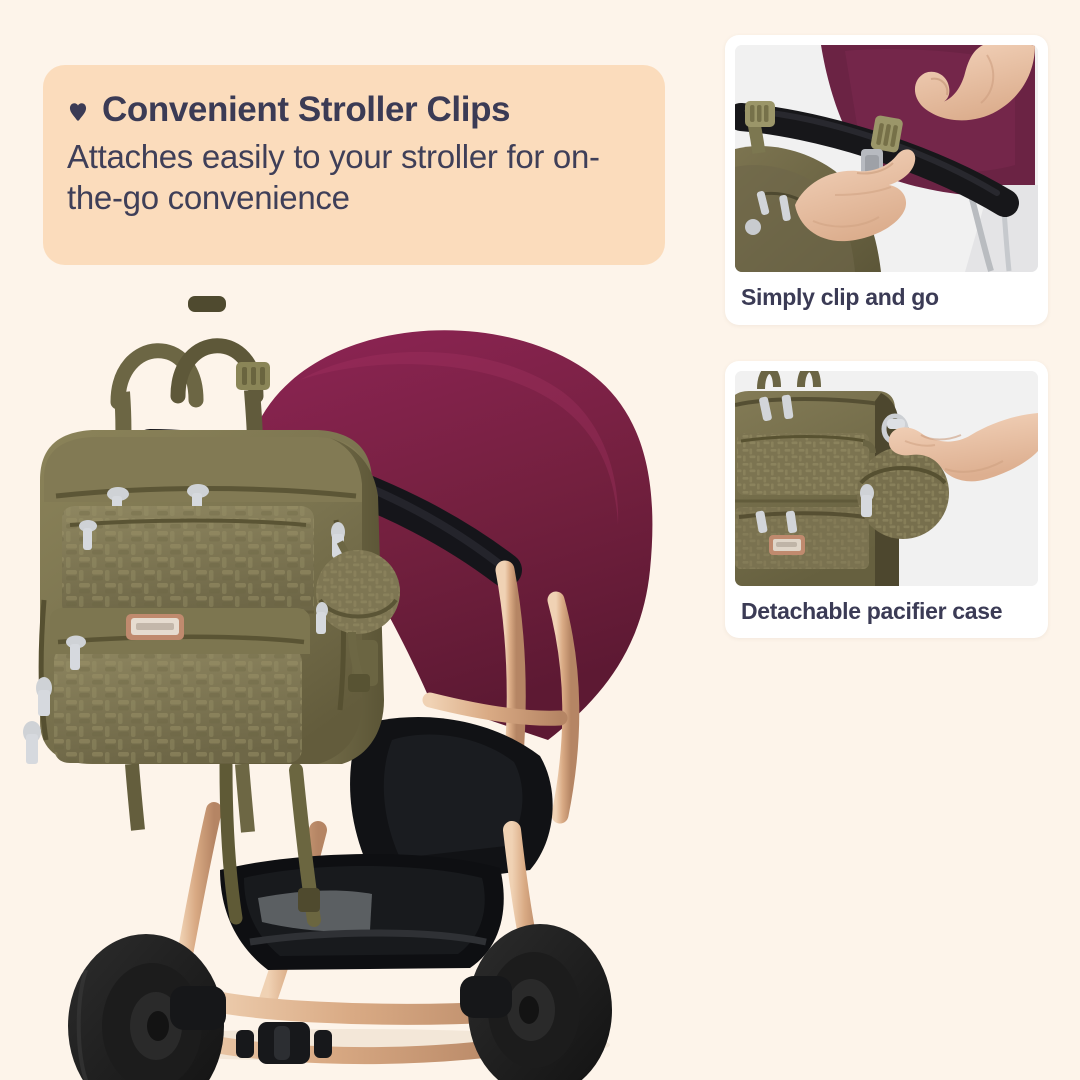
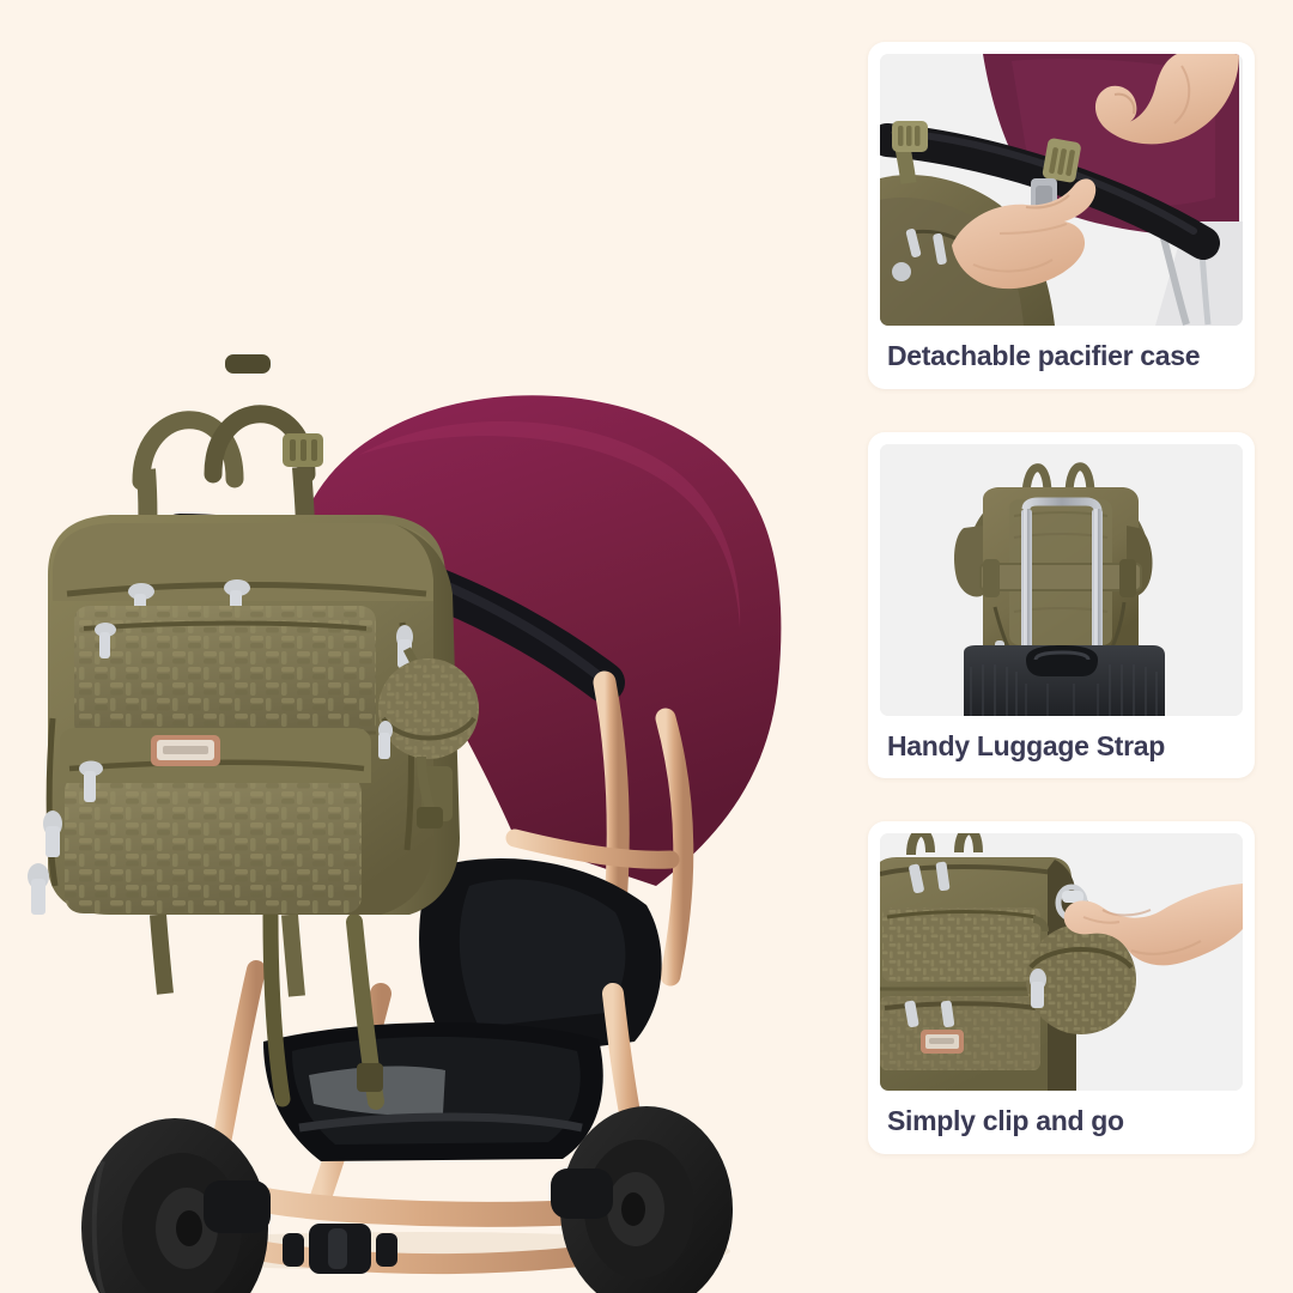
- Convenient Stroller Clips
- Attaches easily to your stroller for on-the-go convenience
- Simply clip and go
+ Detachable pacifier case
+ Handy Luggage Strap
- Detachable pacifier case
+ Simply clip and go
